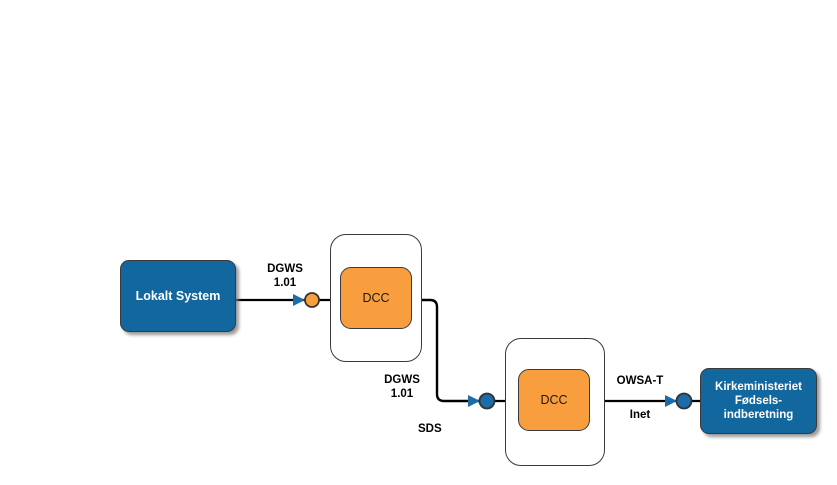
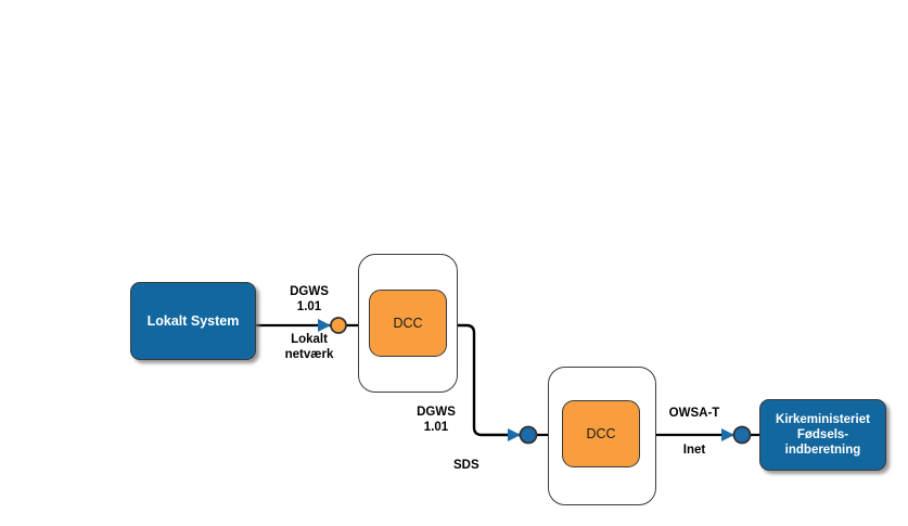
  Lokalt System
  DCC
  DCC
  Kirkeministeriet Fødsels- indberetning
  DGWS
  1.01
+ Lokalt
+ netværk
  DGWS
  1.01
  SDS
  OWSA-T
  Inet
